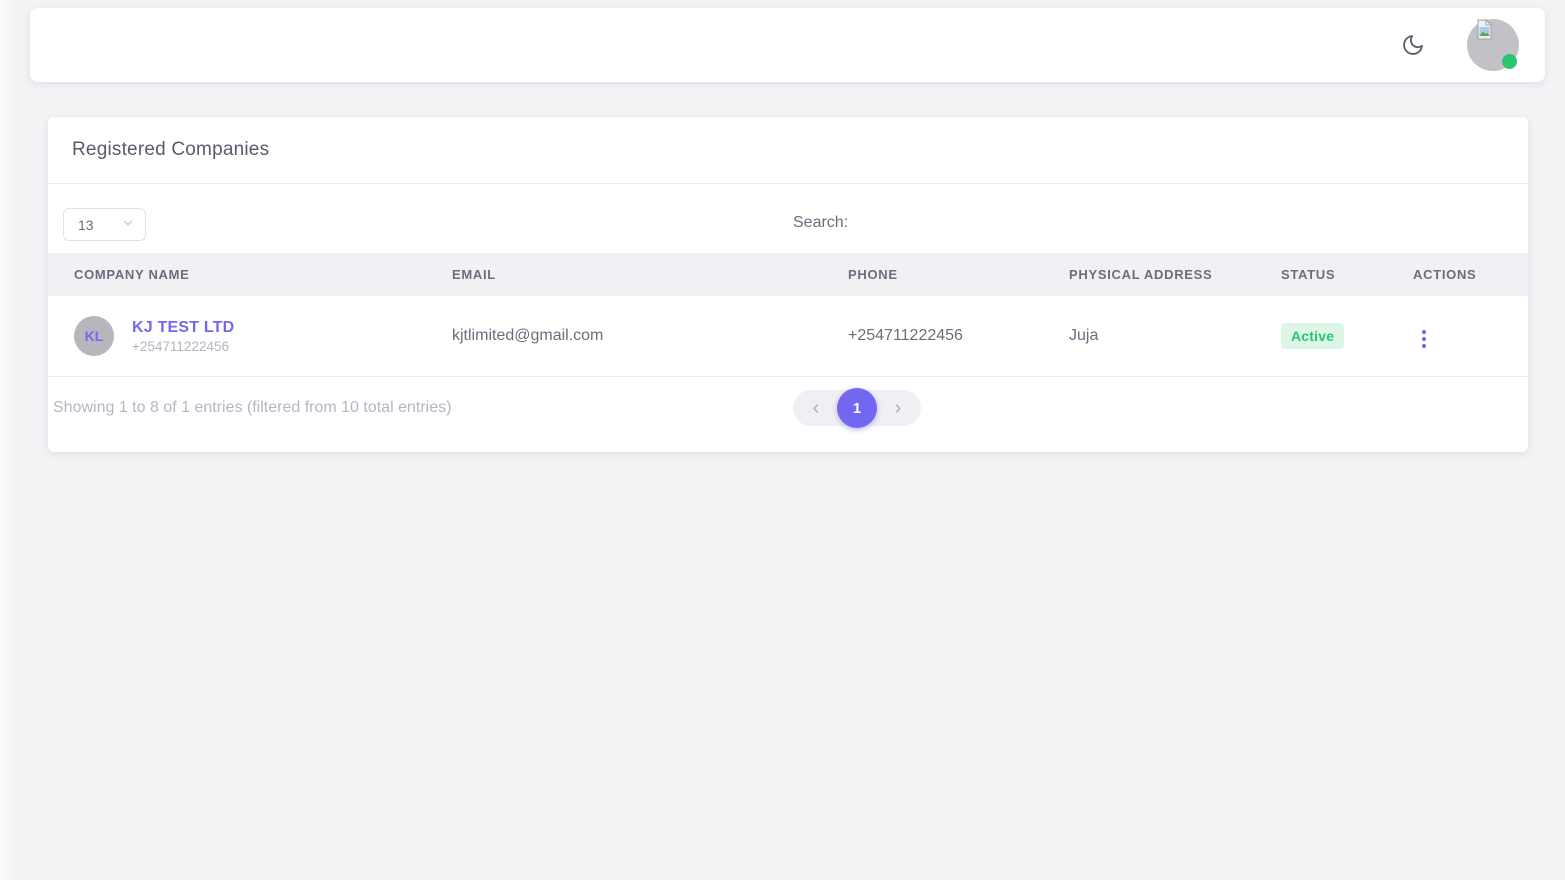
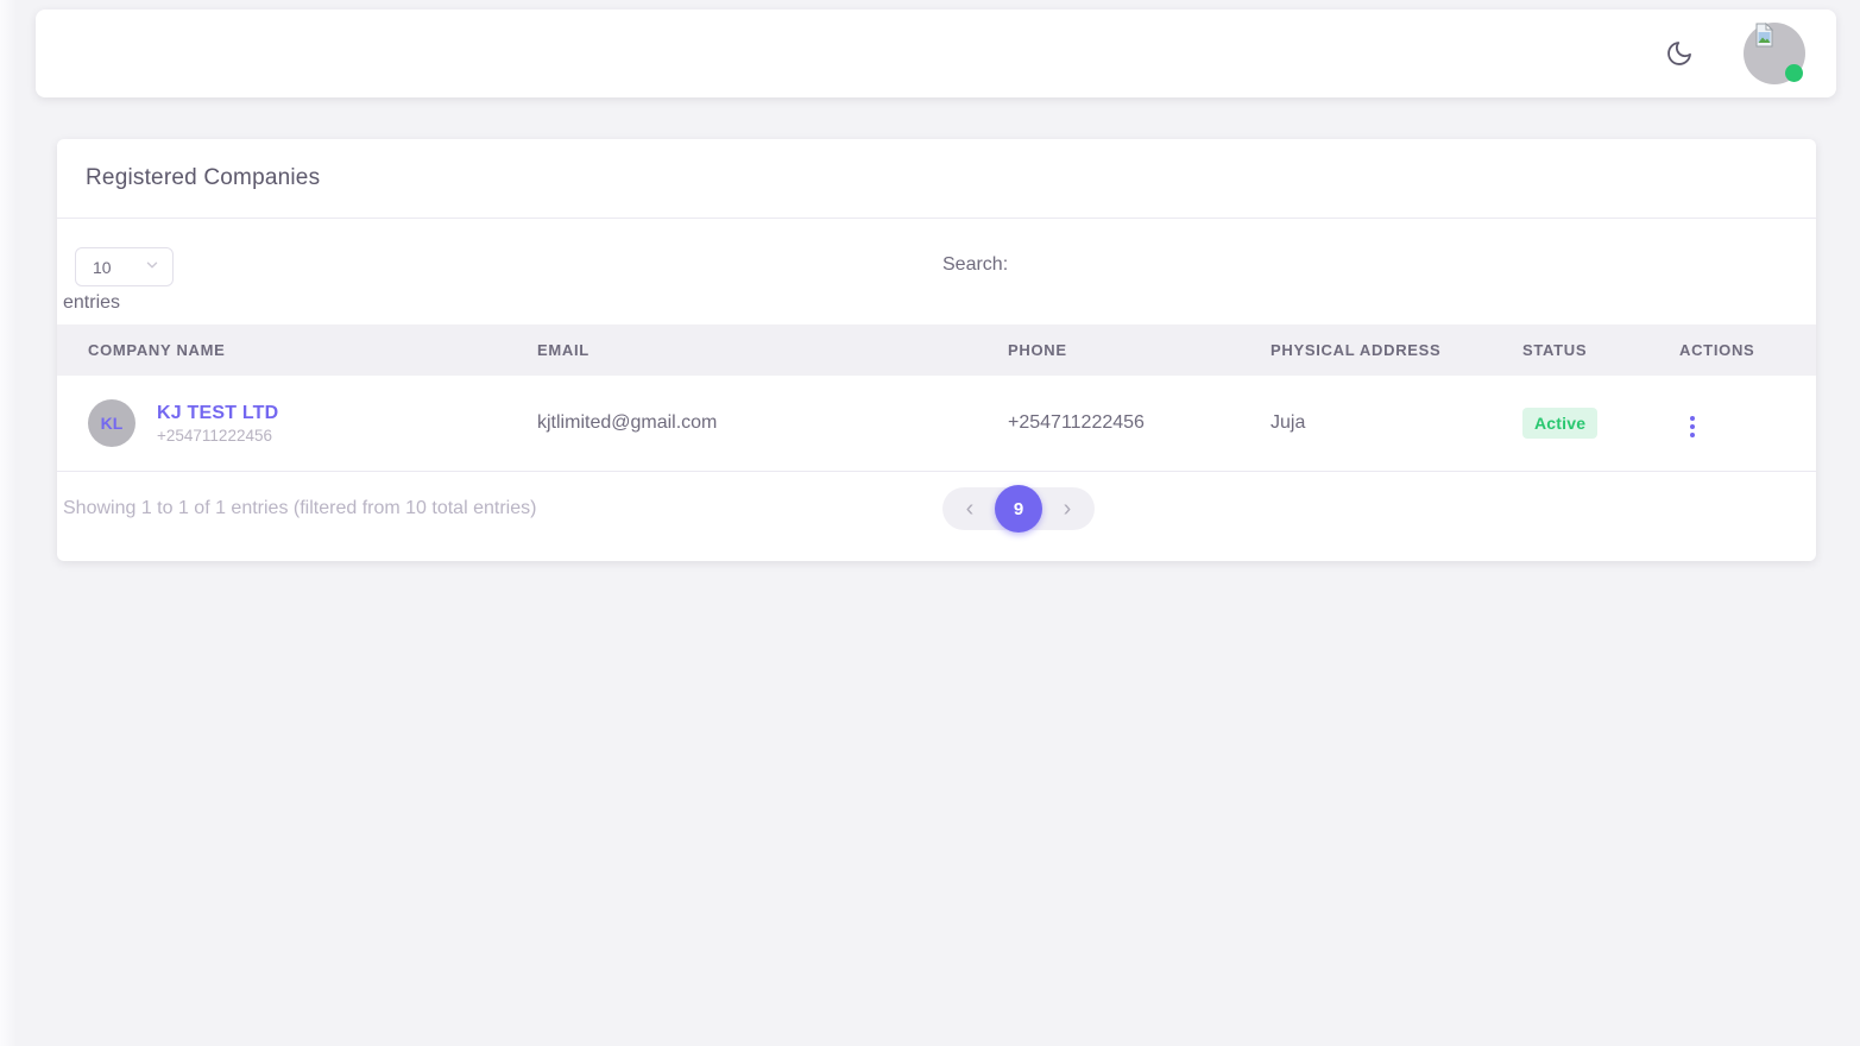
  Registered Companies
- 13
+ 10
+ entries
  Search:
  COMPANY NAME	EMAIL	PHONE	PHYSICAL ADDRESS	STATUS	ACTIONS
  KL KJ TEST LTD +254711222456	kjtlimited@gmail.com	+254711222456	Juja	Active
- Showing 1 to 8 of 1 entries (filtered from 10 total entries)
+ Showing 1 to 1 of 1 entries (filtered from 10 total entries)
  ‹
- 1
+ 9
  ›
